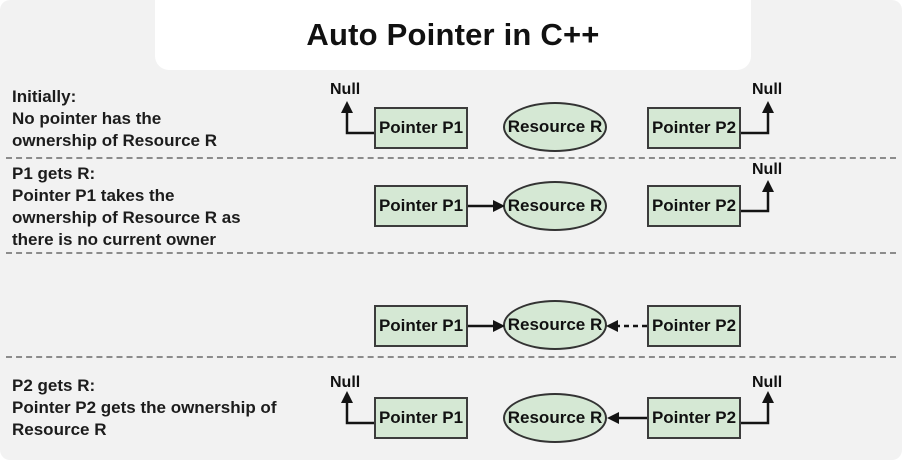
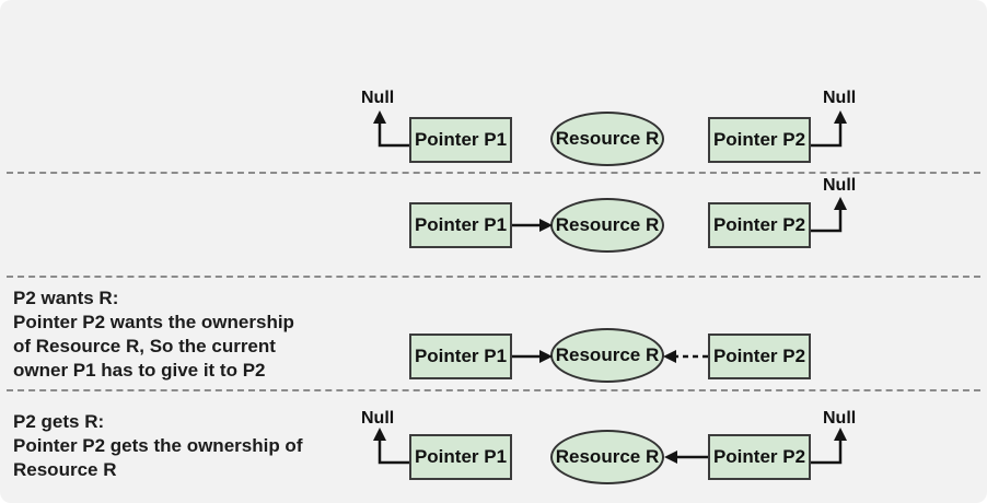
- Auto Pointer in C++
- Initially:
- No pointer has the
- ownership of Resource R
  Null
  Pointer P1
  Resource R
  Pointer P2
  Null
- P1 gets R:
- Pointer P1 takes the
- ownership of Resource R as
- there is no current owner
  Pointer P1
  Resource R
  Pointer P2
  Null
+ P2 wants R:
+ Pointer P2 wants the ownership
+ of Resource R, So the current
+ owner P1 has to give it to P2
  Pointer P1
  Resource R
  Pointer P2
  P2 gets R:
  Pointer P2 gets the ownership of
  Resource R
  Null
  Pointer P1
  Resource R
  Pointer P2
  Null
